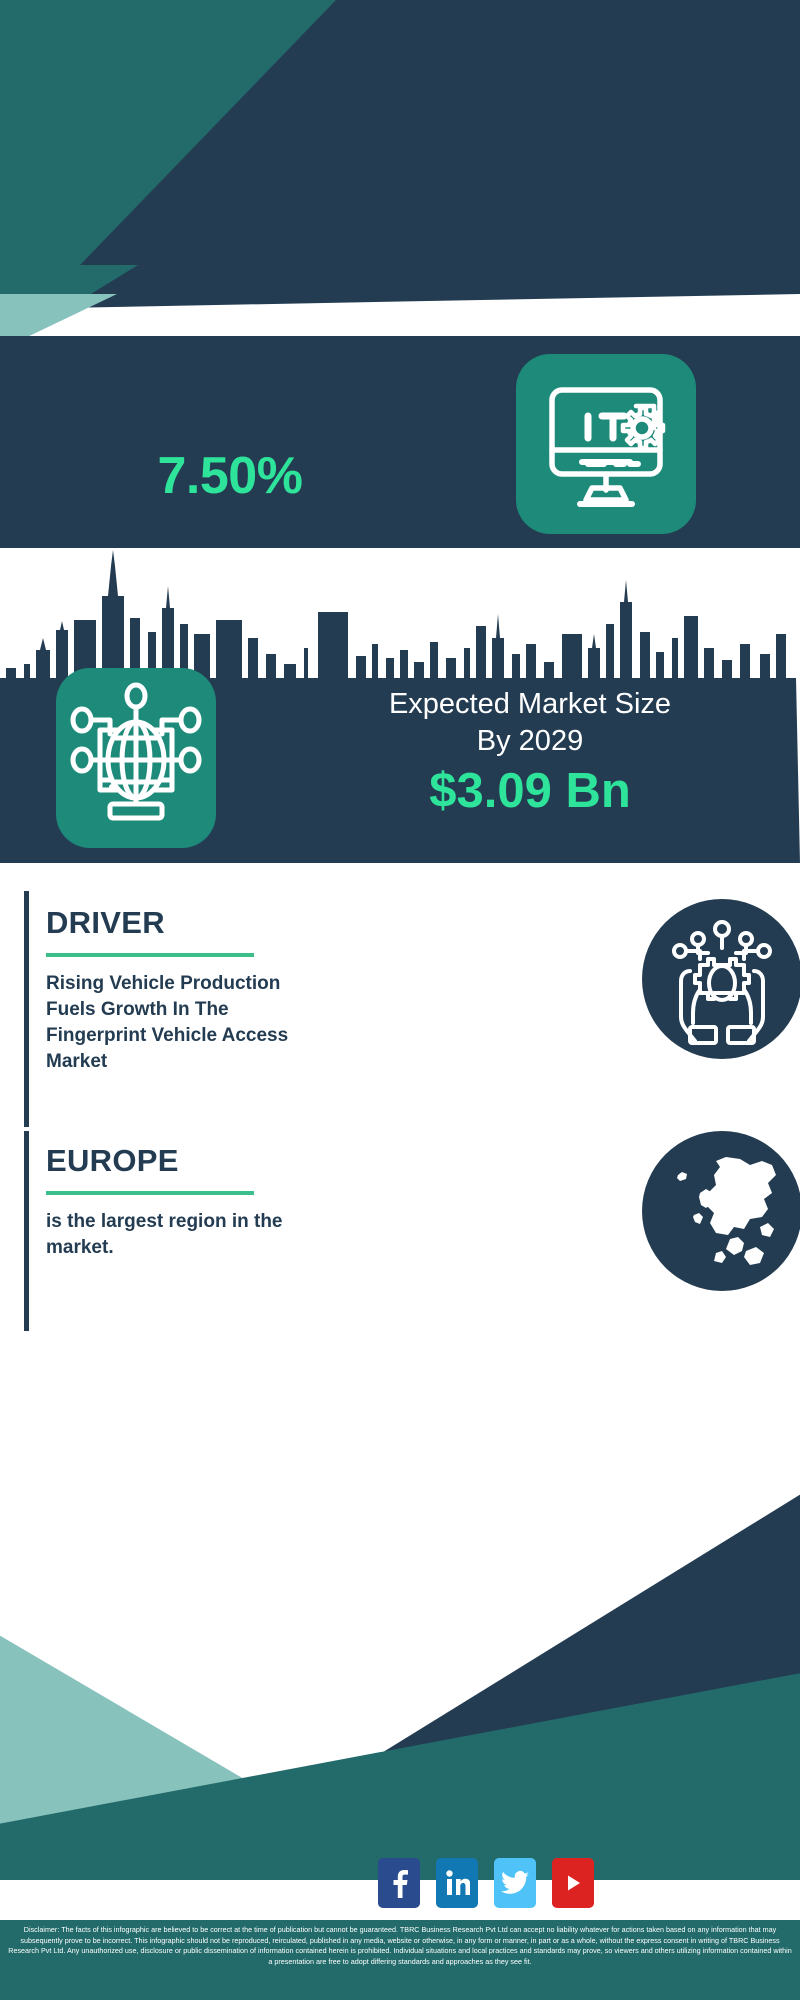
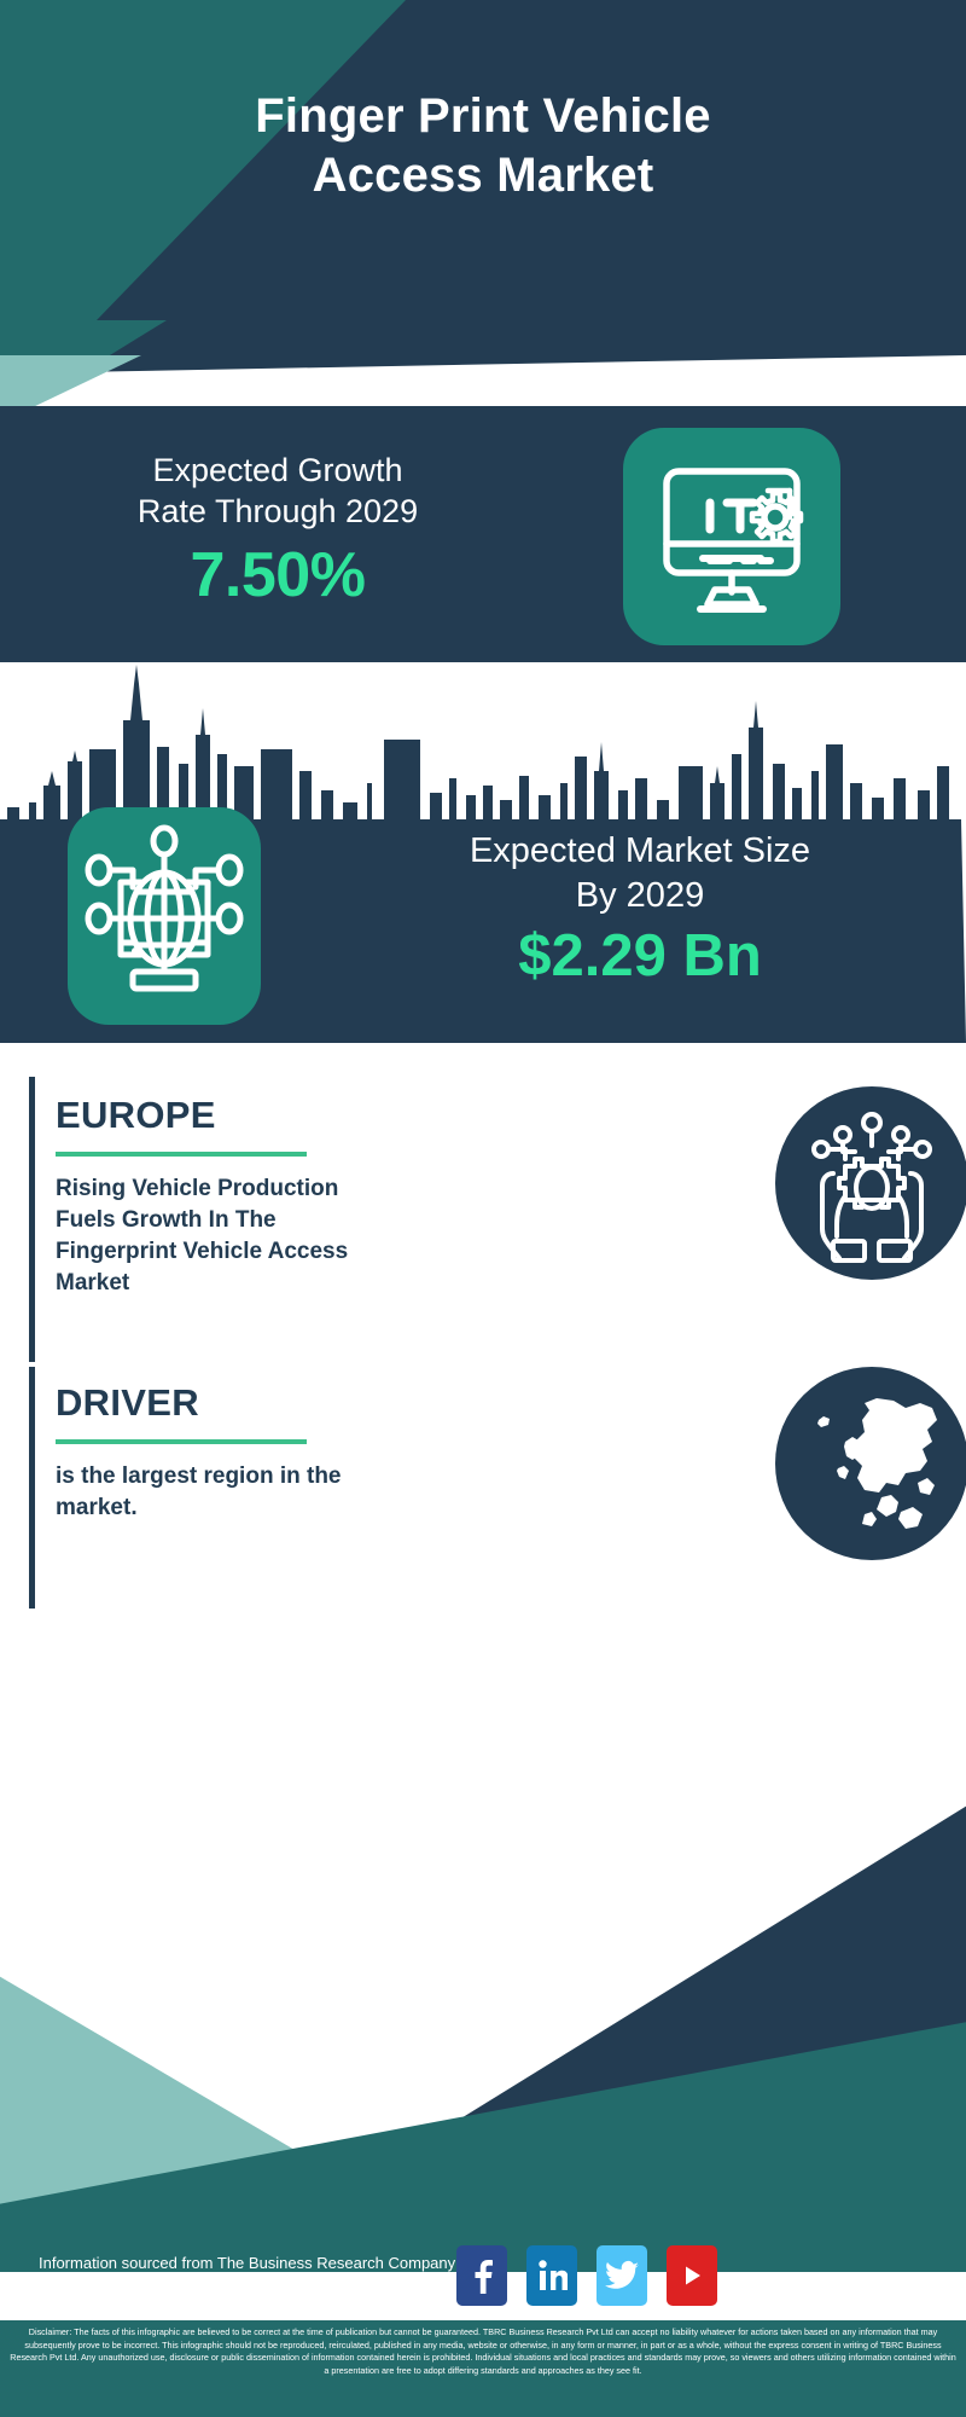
+ Finger Print Vehicle
+ Access Market
+ Expected Growth
+ Rate Through 2029
  7.50%
  Expected Market Size
  By 2029
- $3.09 Bn
+ $2.29 Bn
- DRIVER
+ EUROPE
  Rising Vehicle Production
  Fuels Growth In The
  Fingerprint Vehicle Access
  Market
- EUROPE
+ DRIVER
  is the largest region in the
  market.
+ Information sourced from The Business Research Company
  Disclaimer: The facts of this infographic are believed to be correct at the time of publication but cannot be guaranteed. TBRC Business Research Pvt Ltd can accept no liability whatever for actions taken based on any information that may subsequently prove to be incorrect. This infographic should not be reproduced, reirculated, published in any media, website or otherwise, in any form or manner, in part or as a whole, without the express consent in writing of TBRC Business Research Pvt Ltd. Any unauthorized use, disclosure or public dissemination of information contained herein is prohibited. Individual situations and local practices and standards may prove, so viewers and others utilizing information contained within a presentation are free to adopt differing standards and approaches as they see fit.
